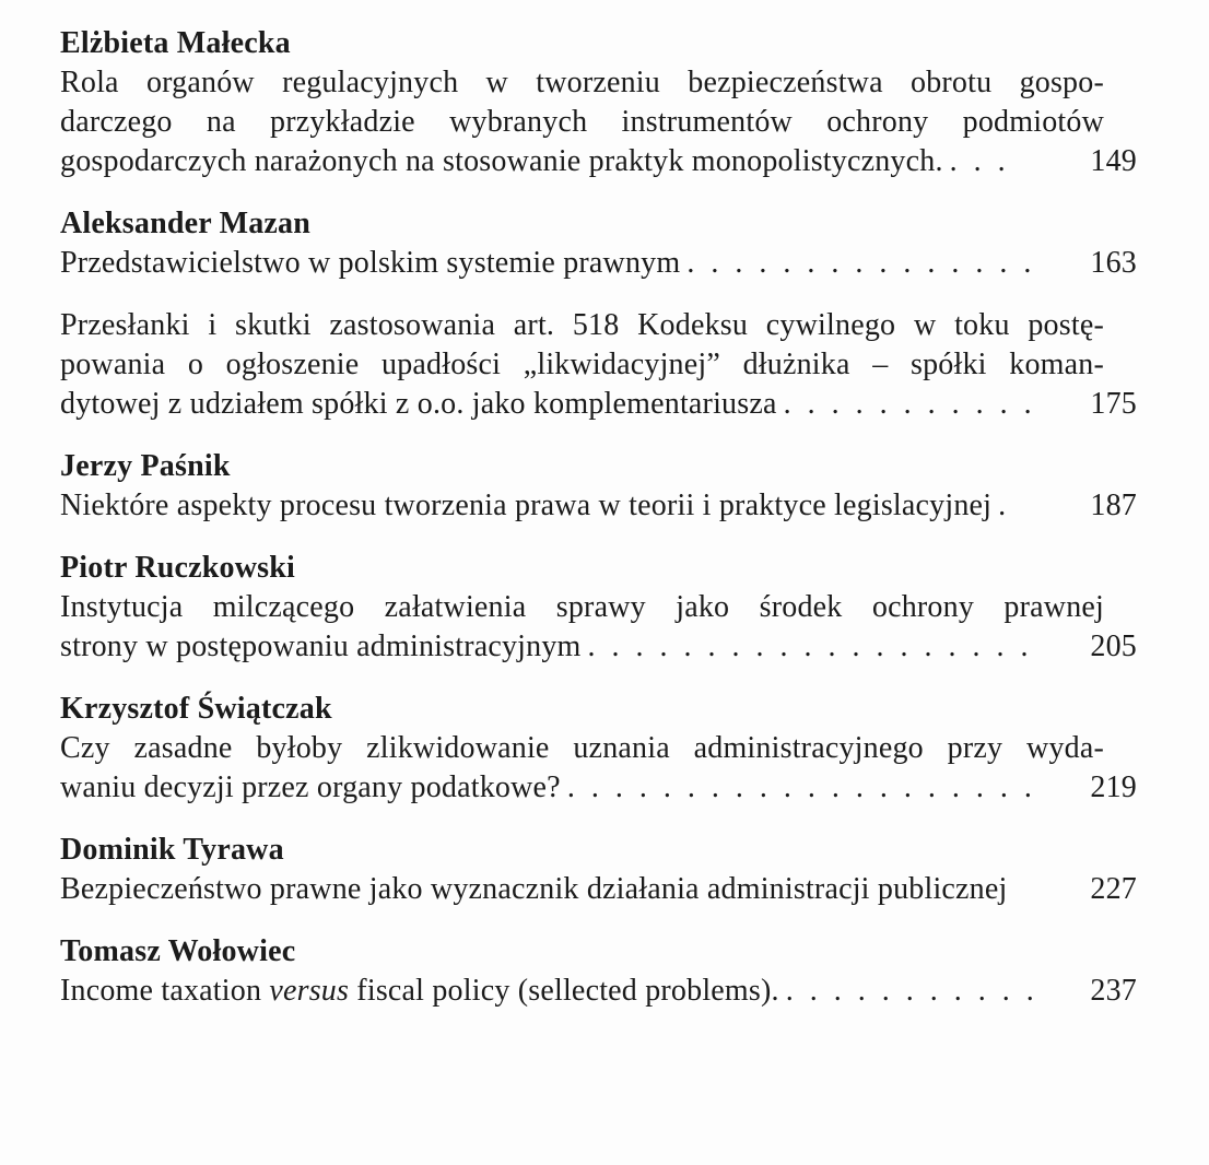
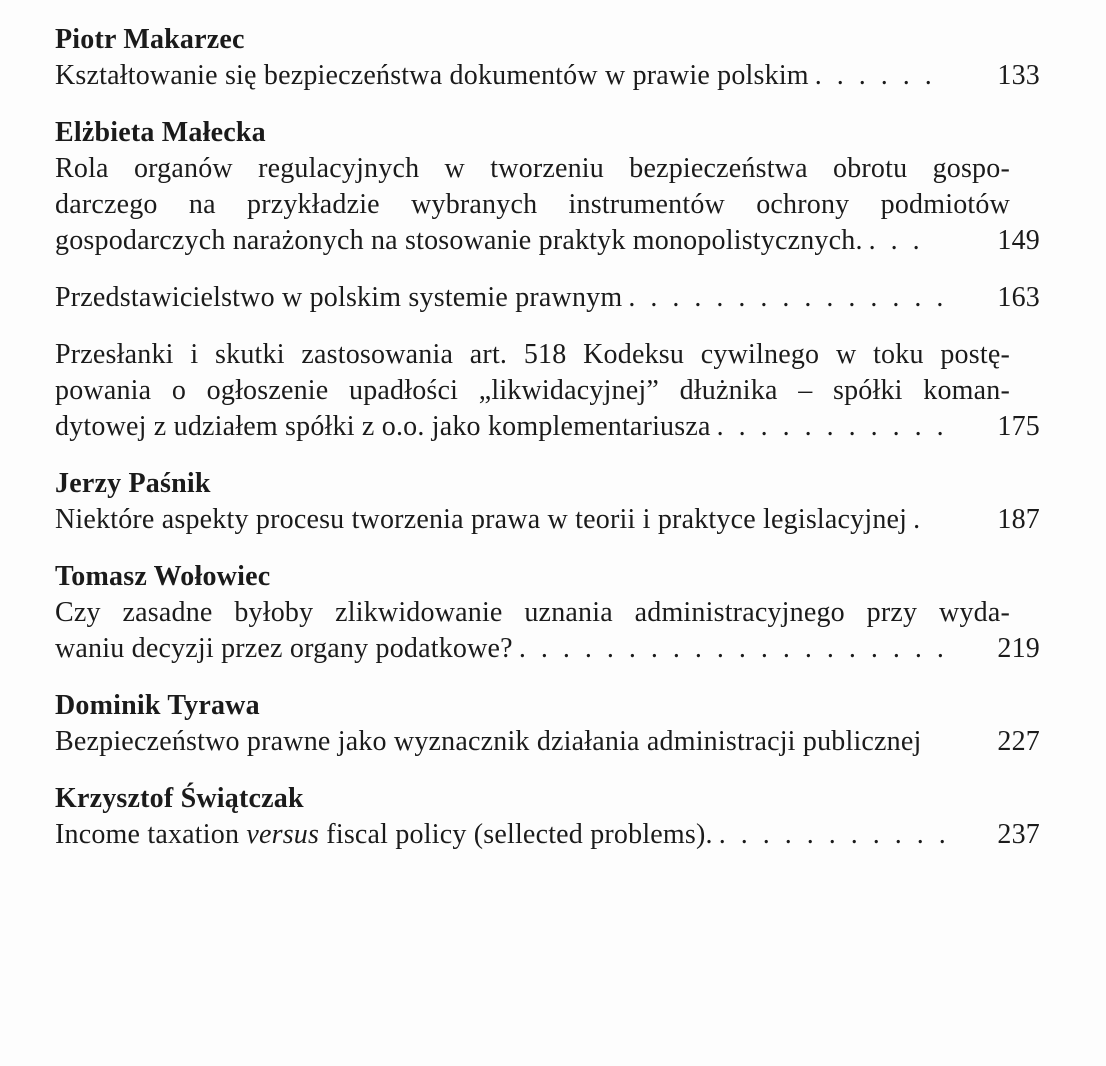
+ Piotr Makarzec
+ Kształtowanie się bezpieczeństwa dokumentów w prawie polskim
+ . . . . . .
+ 133
  Elżbieta Małecka
  Rola organów regulacyjnych w tworzeniu bezpieczeństwa obrotu gospo-
  darczego na przykładzie wybranych instrumentów ochrony podmiotów
  gospodarczych narażonych na stosowanie praktyk monopolistycznych.
  . . .
  149
- Aleksander Mazan
  Przedstawicielstwo w polskim systemie prawnym
  . . . . . . . . . . . . . . .
  163
  Przesłanki i skutki zastosowania art. 518 Kodeksu cywilnego w toku postę-
  powania o ogłoszenie upadłości „likwidacyjnej” dłużnika – spółki koman-
  dytowej z udziałem spółki z o.o. jako komplementariusza
  . . . . . . . . . . .
  175
  Jerzy Paśnik
  Niektóre aspekty procesu tworzenia prawa w teorii i praktyce legislacyjnej
  .
  187
- Piotr Ruczkowski
- Instytucja milczącego załatwienia sprawy jako środek ochrony prawnej
- strony w postępowaniu administracyjnym
- . . . . . . . . . . . . . . . . . . .
- 205
- Krzysztof Świątczak
+ Tomasz Wołowiec
  Czy zasadne byłoby zlikwidowanie uznania administracyjnego przy wyda-
  waniu decyzji przez organy podatkowe?
  . . . . . . . . . . . . . . . . . . . .
  219
  Dominik Tyrawa
  Bezpieczeństwo prawne jako wyznacznik działania administracji publicznej
  227
- Tomasz Wołowiec
+ Krzysztof Świątczak
  Income taxation versus fiscal policy (sellected problems).
  . . . . . . . . . . .
  237
